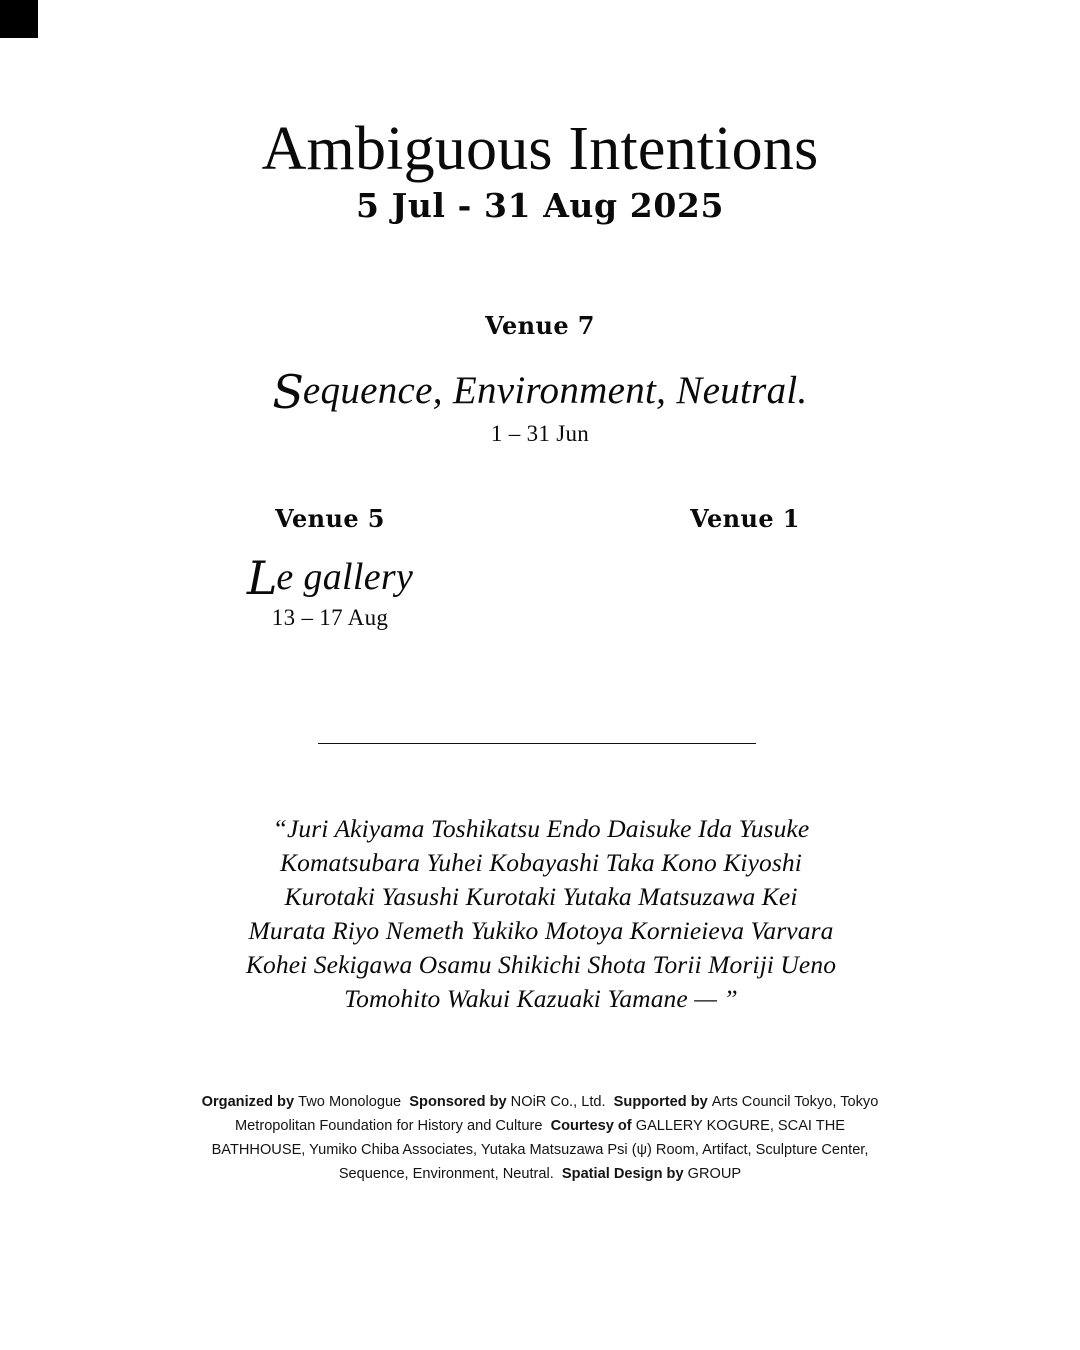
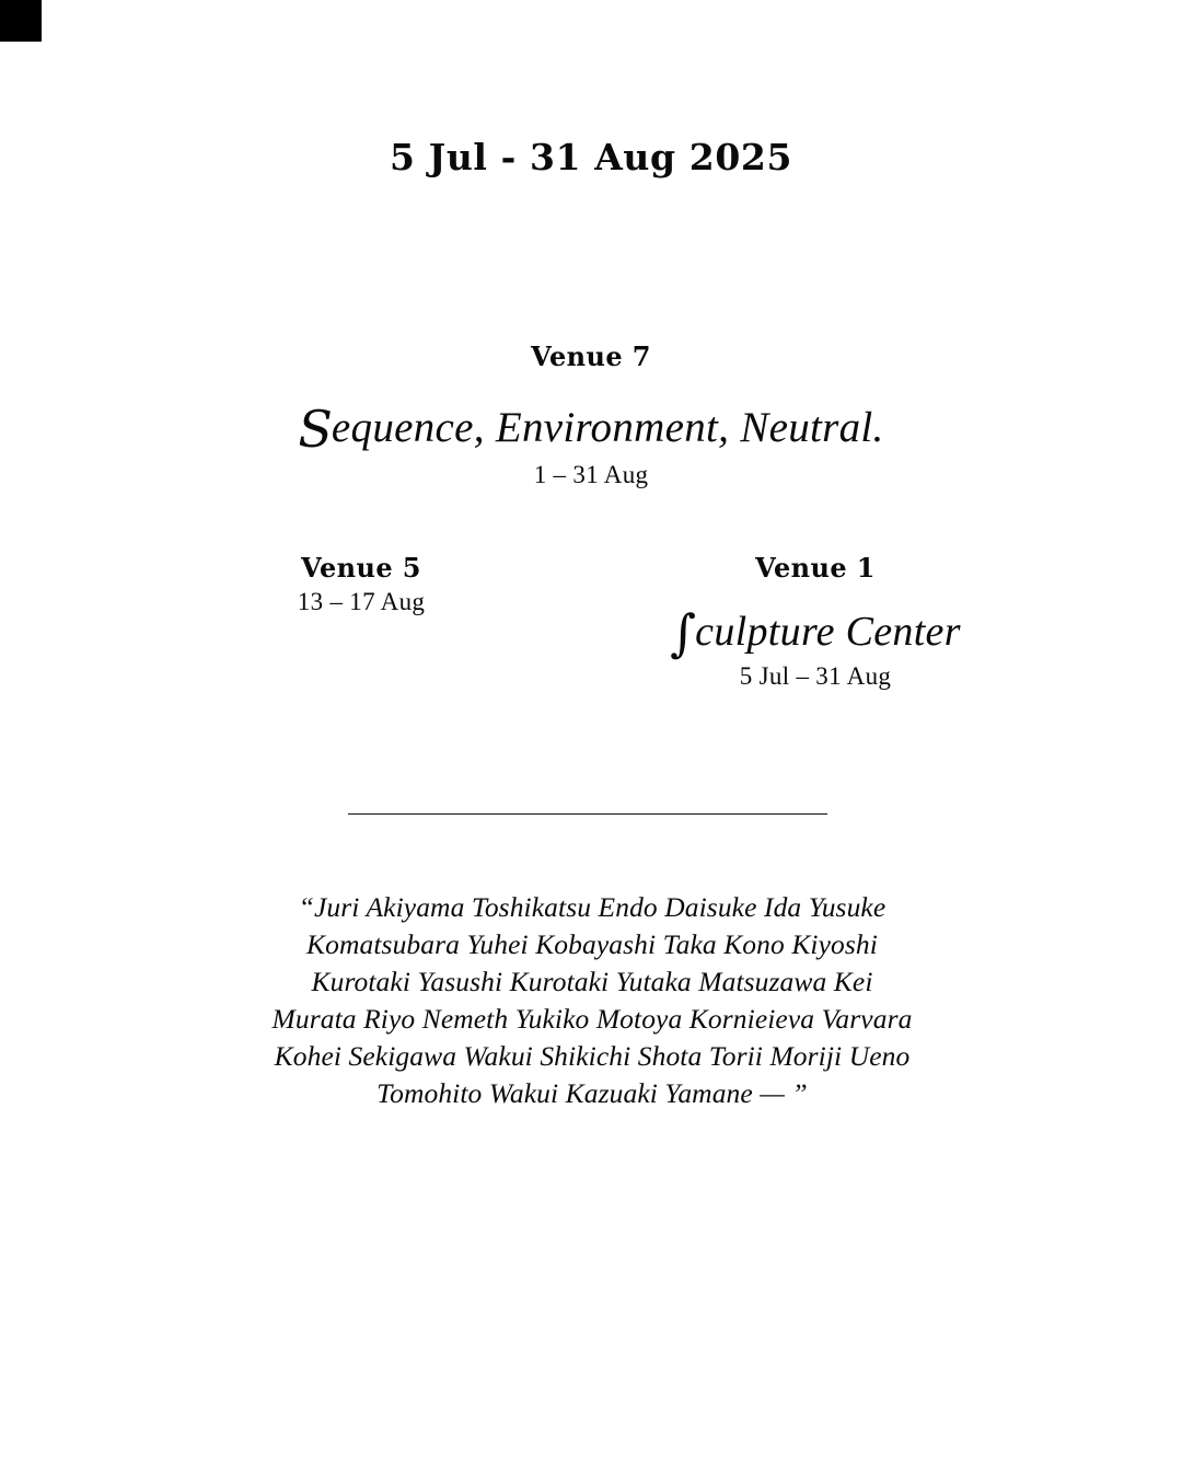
- Ambiguous Intentions
  5 Jul - 31 Aug 2025
  Venue 7
  Sequence, Environment, Neutral.
- 1 – 31 Jun
+ 1 – 31 Aug
  Venue 5
- Le gallery
  13 – 17 Aug
  Venue 1
+ ∫culpture Center
+ 5 Jul – 31 Aug
- “Juri Akiyama Toshikatsu Endo Daisuke Ida Yusuke Komatsubara Yuhei Kobayashi Taka Kono Kiyoshi Kurotaki Yasushi Kurotaki Yutaka Matsuzawa Kei Murata Riyo Nemeth Yukiko Motoya Kornieieva Varvara Kohei Sekigawa Osamu Shikichi Shota Torii Moriji Ueno Tomohito Wakui Kazuaki Yamane — ”
+ “Juri Akiyama Toshikatsu Endo Daisuke Ida Yusuke Komatsubara Yuhei Kobayashi Taka Kono Kiyoshi Kurotaki Yasushi Kurotaki Yutaka Matsuzawa Kei Murata Riyo Nemeth Yukiko Motoya Kornieieva Varvara Kohei Sekigawa Wakui Shikichi Shota Torii Moriji Ueno Tomohito Wakui Kazuaki Yamane — ”
- Organized by Two Monologue Sponsored by NOiR Co., Ltd. Supported by Arts Council Tokyo, Tokyo Metropolitan Foundation for History and Culture Courtesy of GALLERY KOGURE, SCAI THE BATHHOUSE, Yumiko Chiba Associates, Yutaka Matsuzawa Psi (ψ) Room, Artifact, Sculpture Center, Sequence, Environment, Neutral. Spatial Design by GROUP
